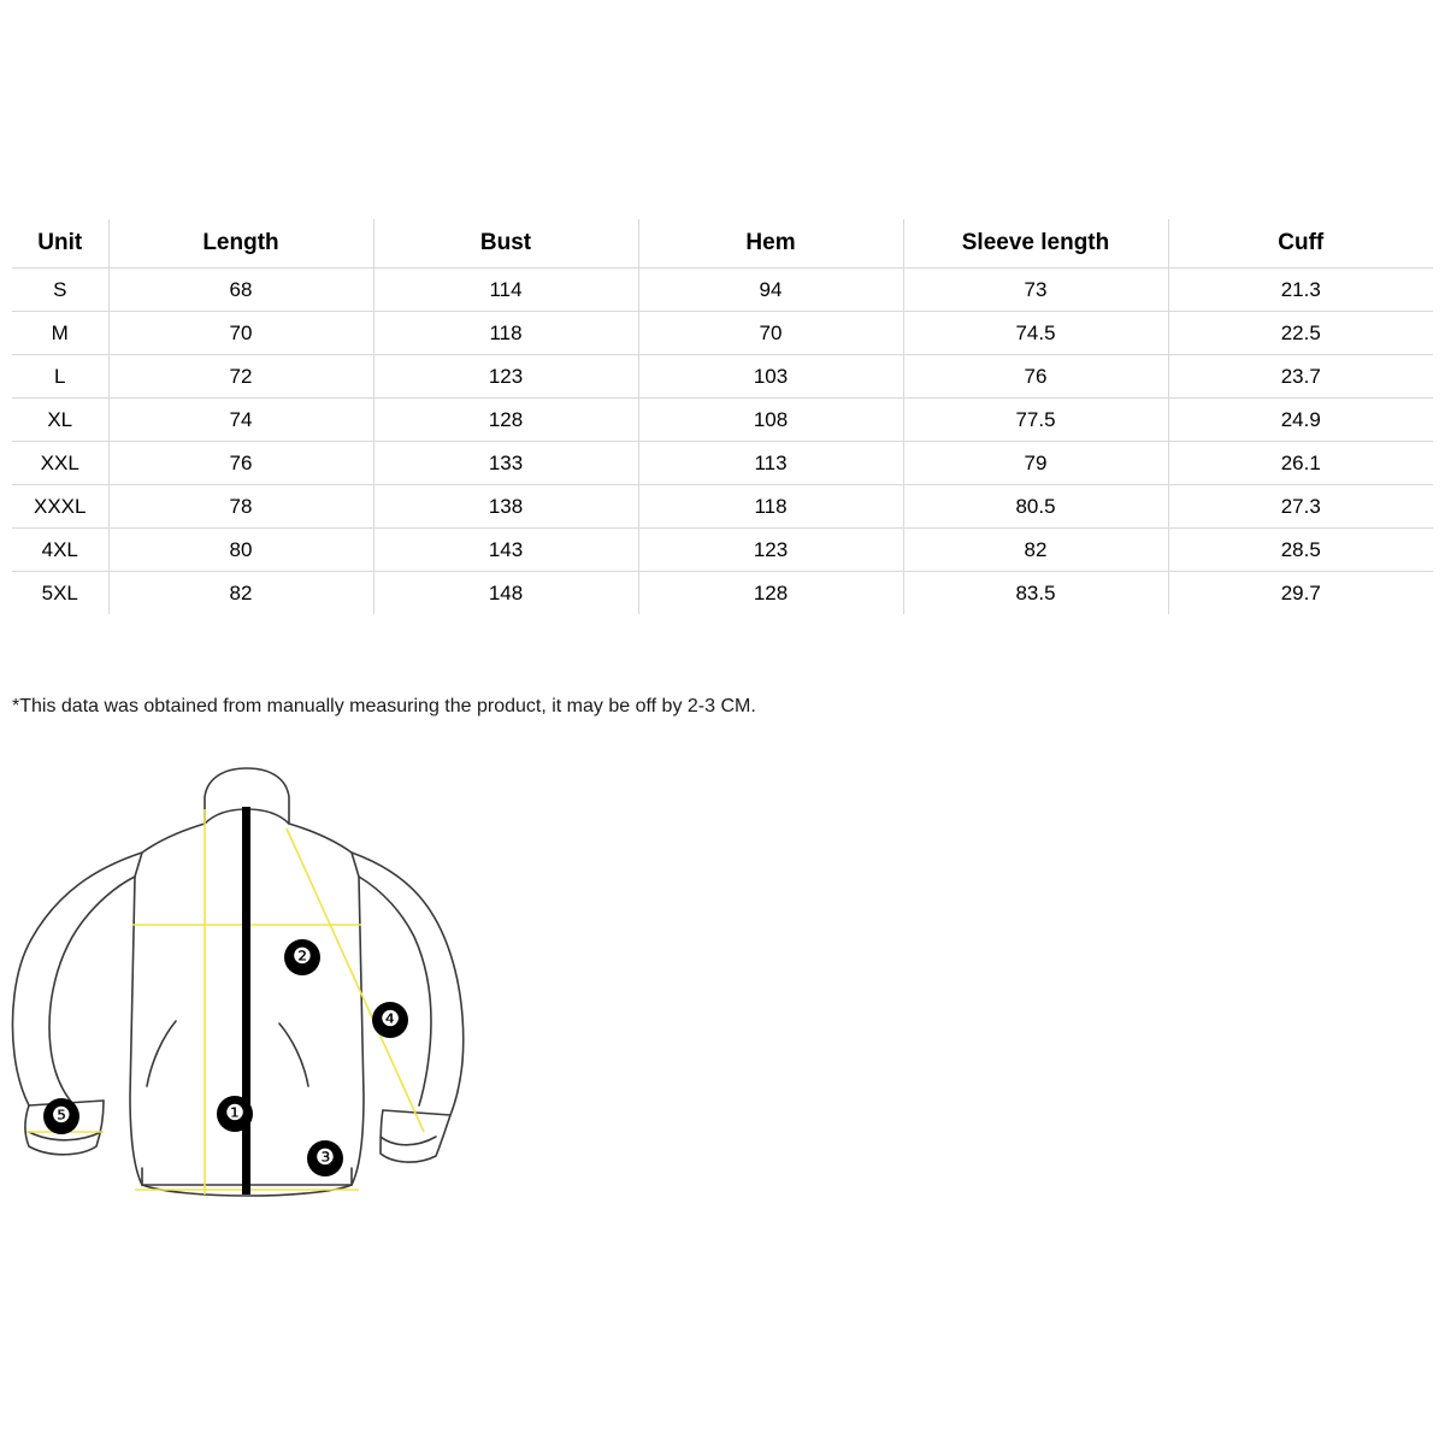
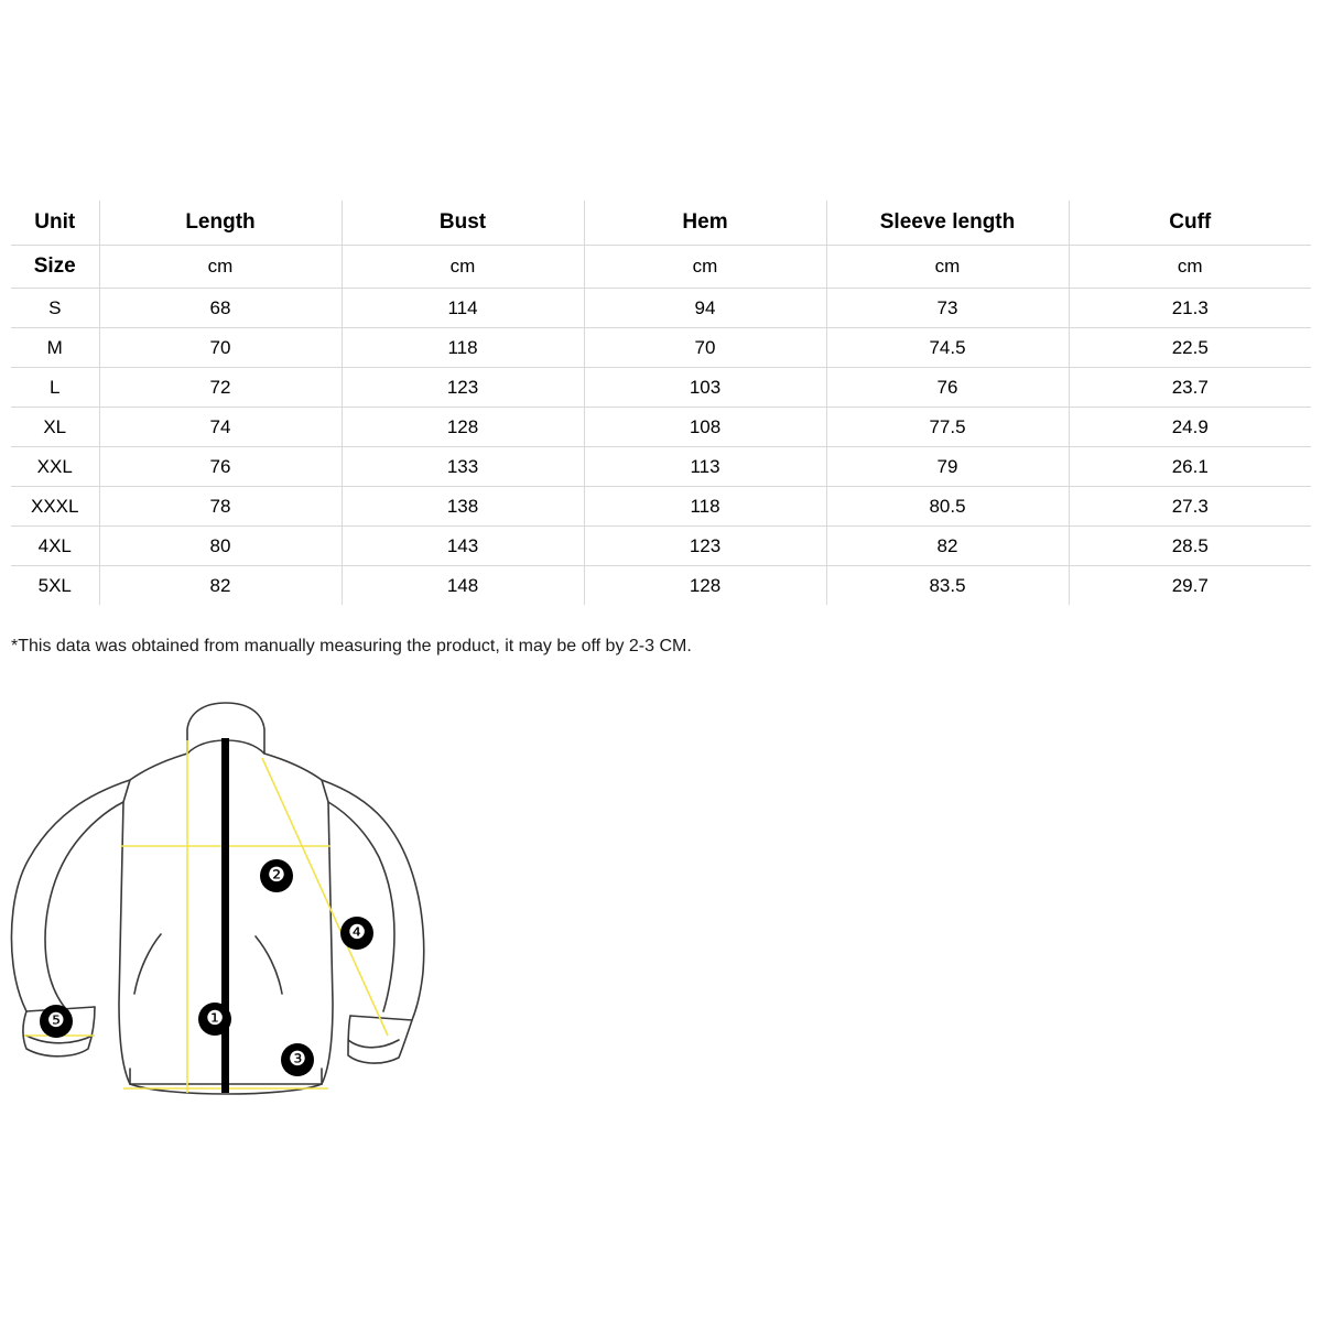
  Unit	Length	Bust	Hem	Sleeve length	Cuff
+ Size	cm	cm	cm	cm	cm
  S	68	114	94	73	21.3
  M	70	118	70	74.5	22.5
  L	72	123	103	76	23.7
  XL	74	128	108	77.5	24.9
  XXL	76	133	113	79	26.1
  XXXL	78	138	118	80.5	27.3
  4XL	80	143	123	82	28.5
  5XL	82	148	128	83.5	29.7
  *This data was obtained from manually measuring the product, it may be off by 2-3 CM.
  ❶
  ❷
  ❸
  ❹
  ❺
